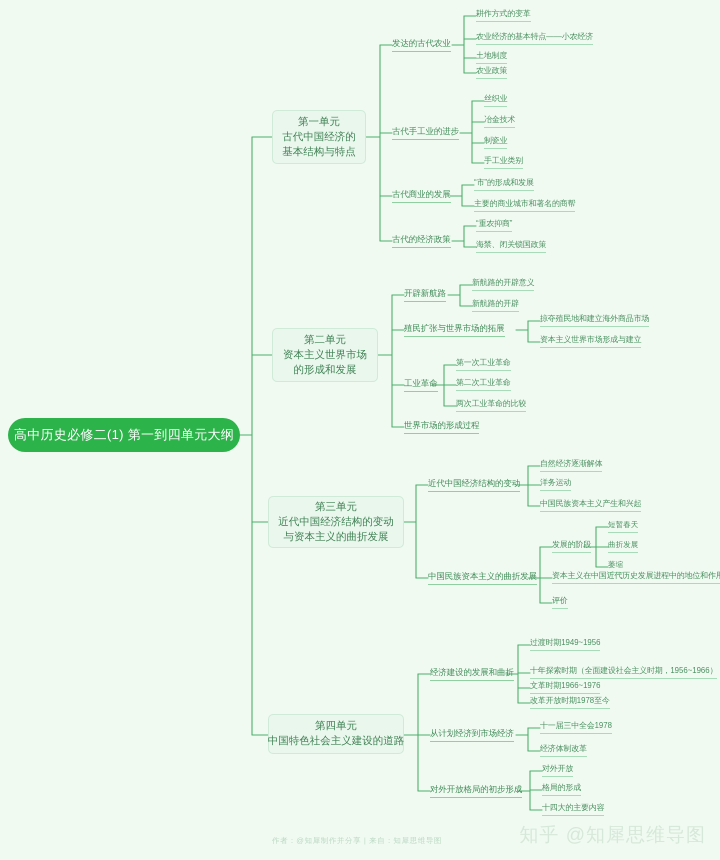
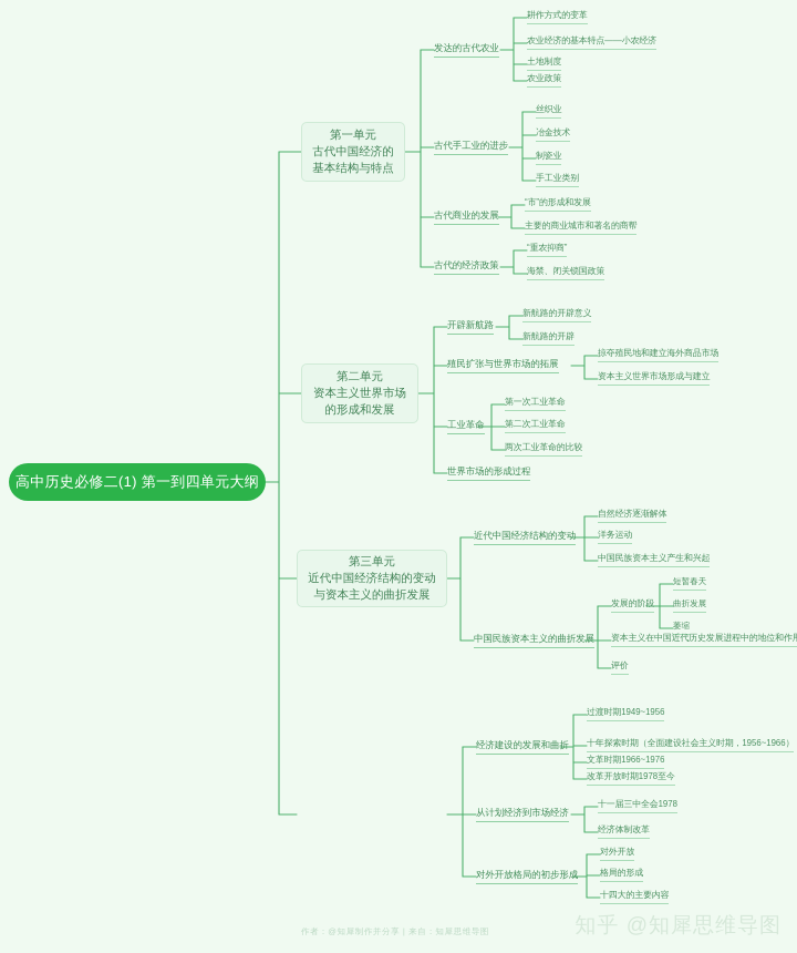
  高中历史必修二(1) 第一到四单元大纲
  第一单元
  古代中国经济的
  基本结构与特点
  发达的古代农业
  耕作方式的变革
  农业经济的基本特点——小农经济
  土地制度
  农业政策
  古代手工业的进步
  丝织业
  冶金技术
  制瓷业
  手工业类别
  古代商业的发展
  “市”的形成和发展
  主要的商业城市和著名的商帮
  古代的经济政策
  “重农抑商”
  海禁、闭关锁国政策
  第二单元
  资本主义世界市场
  的形成和发展
  开辟新航路
  新航路的开辟意义
  新航路的开辟
  殖民扩张与世界市场的拓展
  掠夺殖民地和建立海外商品市场
  资本主义世界市场形成与建立
  工业革命
  第一次工业革命
  第二次工业革命
  两次工业革命的比较
  世界市场的形成过程
  第三单元
  近代中国经济结构的变动
  与资本主义的曲折发展
  近代中国经济结构的变动
  自然经济逐渐解体
  洋务运动
  中国民族资本主义产生和兴起
  中国民族资本主义的曲折发展
  发展的阶段
  短暂春天
  曲折发展
  萎缩
  资本主义在中国近代历史发展进程中的地位和作
  评价
- 第四单元
- 中国特色社会主义建设的道路
  经济建设的发展和曲折
  过渡时期1949~1956
  十年探索时期（全面建设社会主义时期，1956~1966）
  文革时期1966~1976
  改革开放时期1978至今
  从计划经济到市场经济
  十一届三中全会1978
  经济体制改革
  对外开放格局的初步形成
  对外开放
  格局的形成
  十四大的主要内容
  作者：@知犀制作并分享 | 来自：知犀思维导图
  知乎 @知犀思维导图
